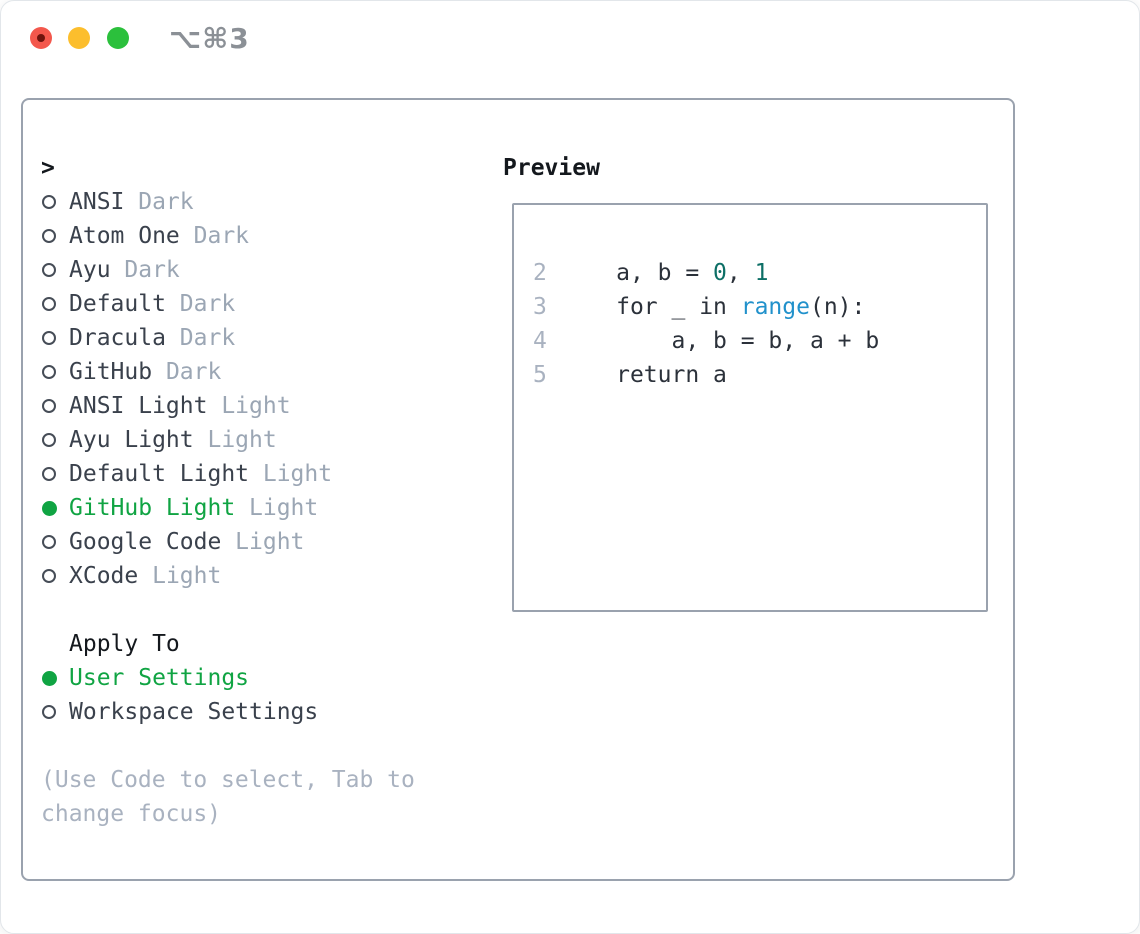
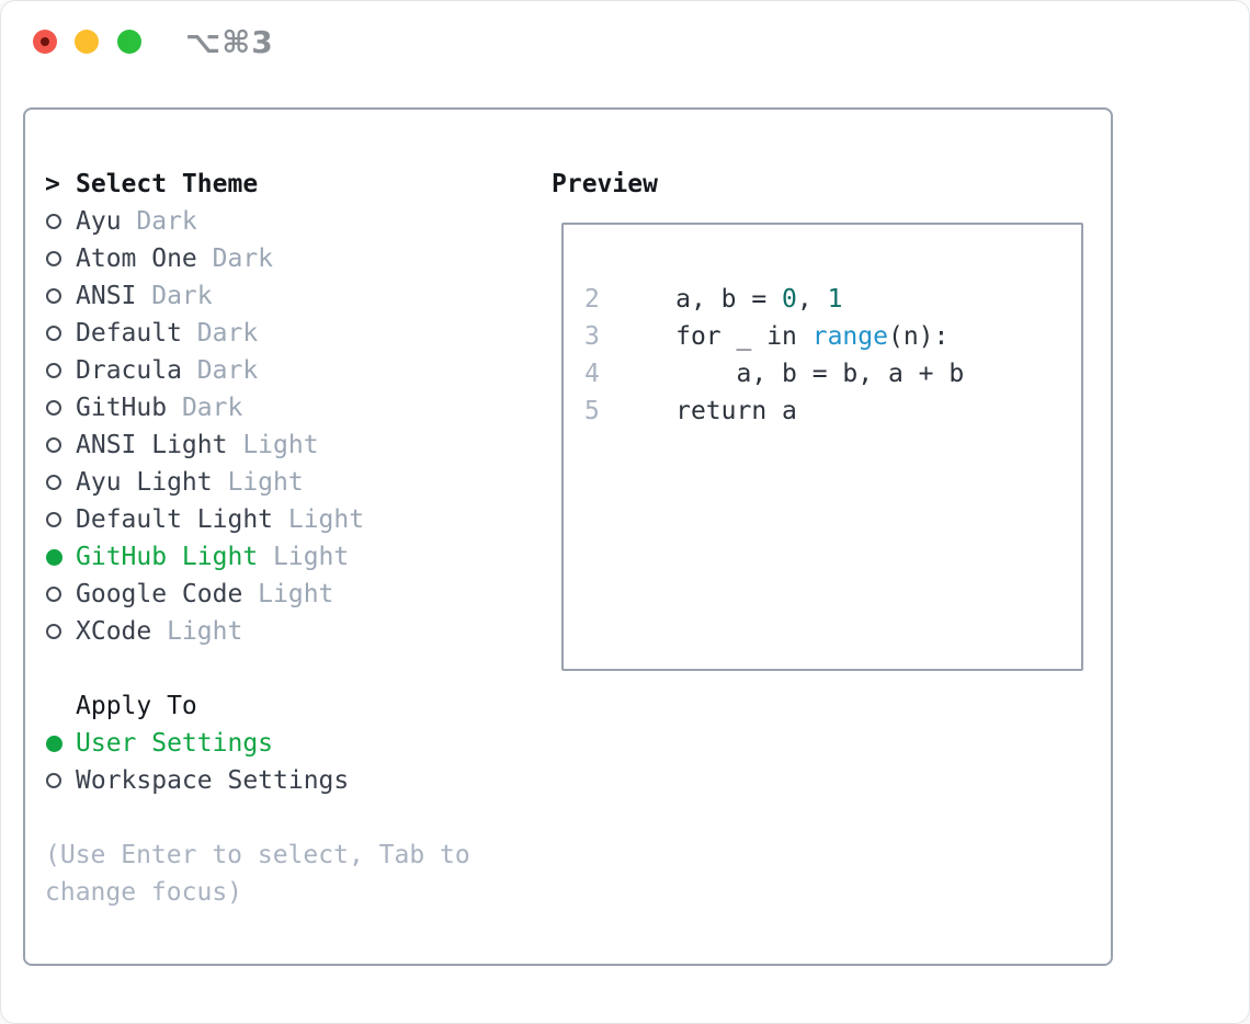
  ⌥⌘3
  >
+ Select Theme
- ANSI
+ Ayu
  Dark
  Atom One
  Dark
- Ayu
+ ANSI
  Dark
  Default
  Dark
  Dracula
  Dark
  GitHub
  Dark
  ANSI Light
  Light
  Ayu Light
  Light
  Default Light
  Light
  GitHub Light
  Light
  Google Code
  Light
  XCode
  Light
  Apply To
  User Settings
  Workspace Settings
- (Use Code to select, Tab to
+ (Use Enter to select, Tab to
  change focus)
  Preview
  2 a, b = 0, 1
  3 for _ in range(n):
  4 a, b = b, a + b
  5 return a
